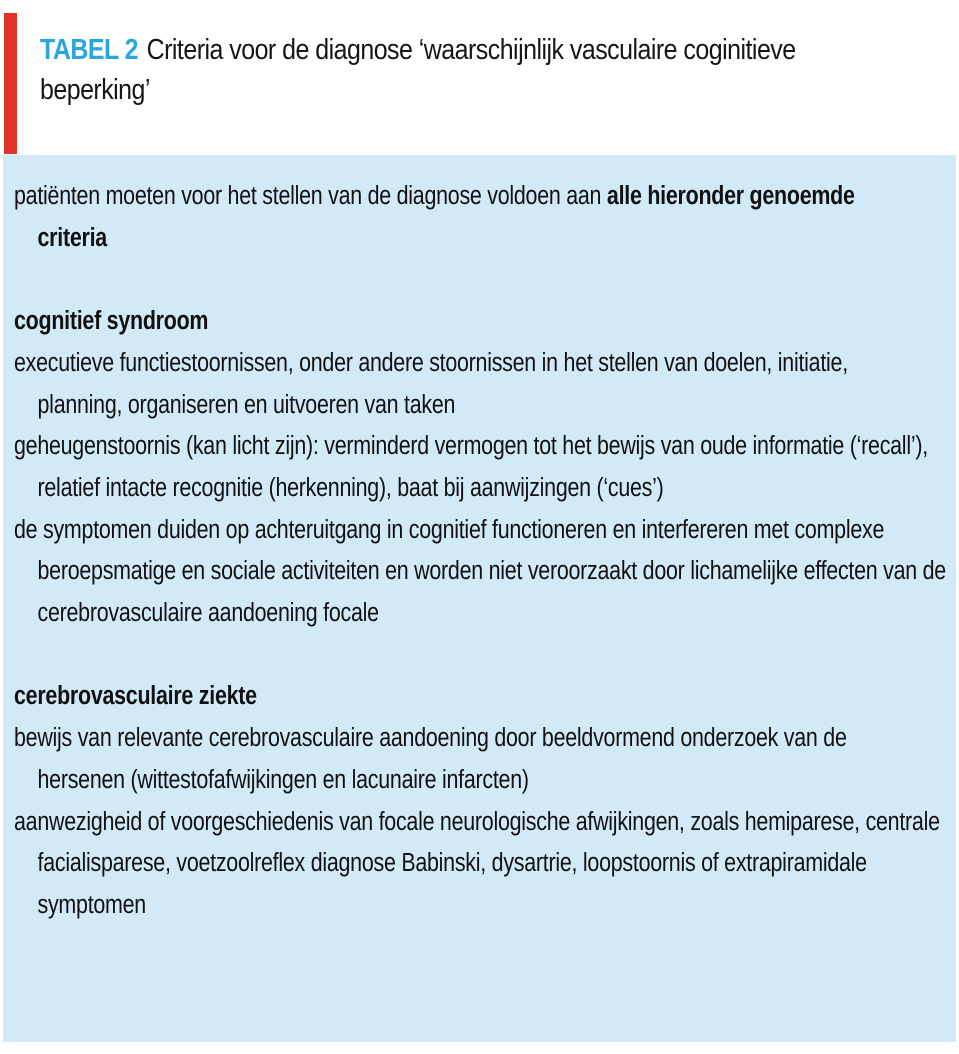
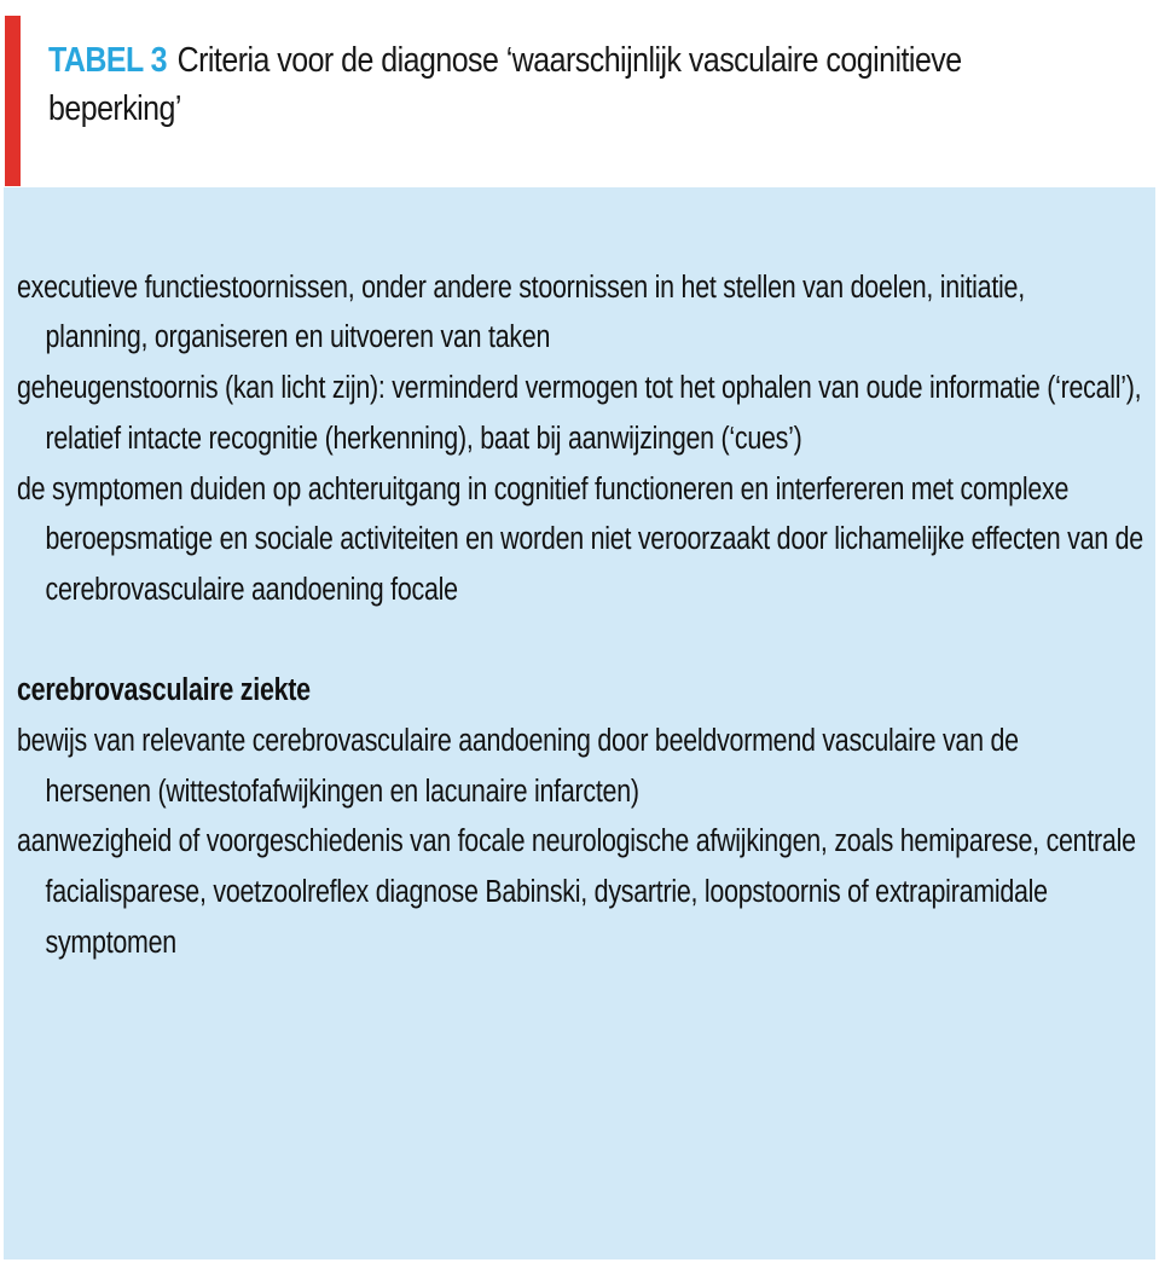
- TABEL 2 Criteria voor de diagnose ‘waarschijnlijk vasculaire coginitieve beperking’
+ TABEL 3 Criteria voor de diagnose ‘waarschijnlijk vasculaire coginitieve beperking’
- patiënten moeten voor het stellen van de diagnose voldoen aan alle hieronder genoemde criteria
- cognitief syndroom
  executieve functiestoornissen, onder andere stoornissen in het stellen van doelen, initiatie, planning, organiseren en uitvoeren van taken
- geheugenstoornis (kan licht zijn): verminderd vermogen tot het bewijs van oude informatie (‘recall’), relatief intacte recognitie (herkenning), baat bij aanwijzingen (‘cues’)
+ geheugenstoornis (kan licht zijn): verminderd vermogen tot het ophalen van oude informatie (‘recall’), relatief intacte recognitie (herkenning), baat bij aanwijzingen (‘cues’)
  de symptomen duiden op achteruitgang in cognitief functioneren en interfereren met complexe beroepsmatige en sociale activiteiten en worden niet veroorzaakt door lichamelijke effecten van de cerebrovasculaire aandoening focale
  cerebrovasculaire ziekte
- bewijs van relevante cerebrovasculaire aandoening door beeldvormend onderzoek van de hersenen (wittestofafwijkingen en lacunaire infarcten)
+ bewijs van relevante cerebrovasculaire aandoening door beeldvormend vasculaire van de hersenen (wittestofafwijkingen en lacunaire infarcten)
  aanwezigheid of voorgeschiedenis van focale neurologische afwijkingen, zoals hemiparese, centrale facialisparese, voetzoolreflex diagnose Babinski, dysartrie, loopstoornis of extrapiramidale symptomen
